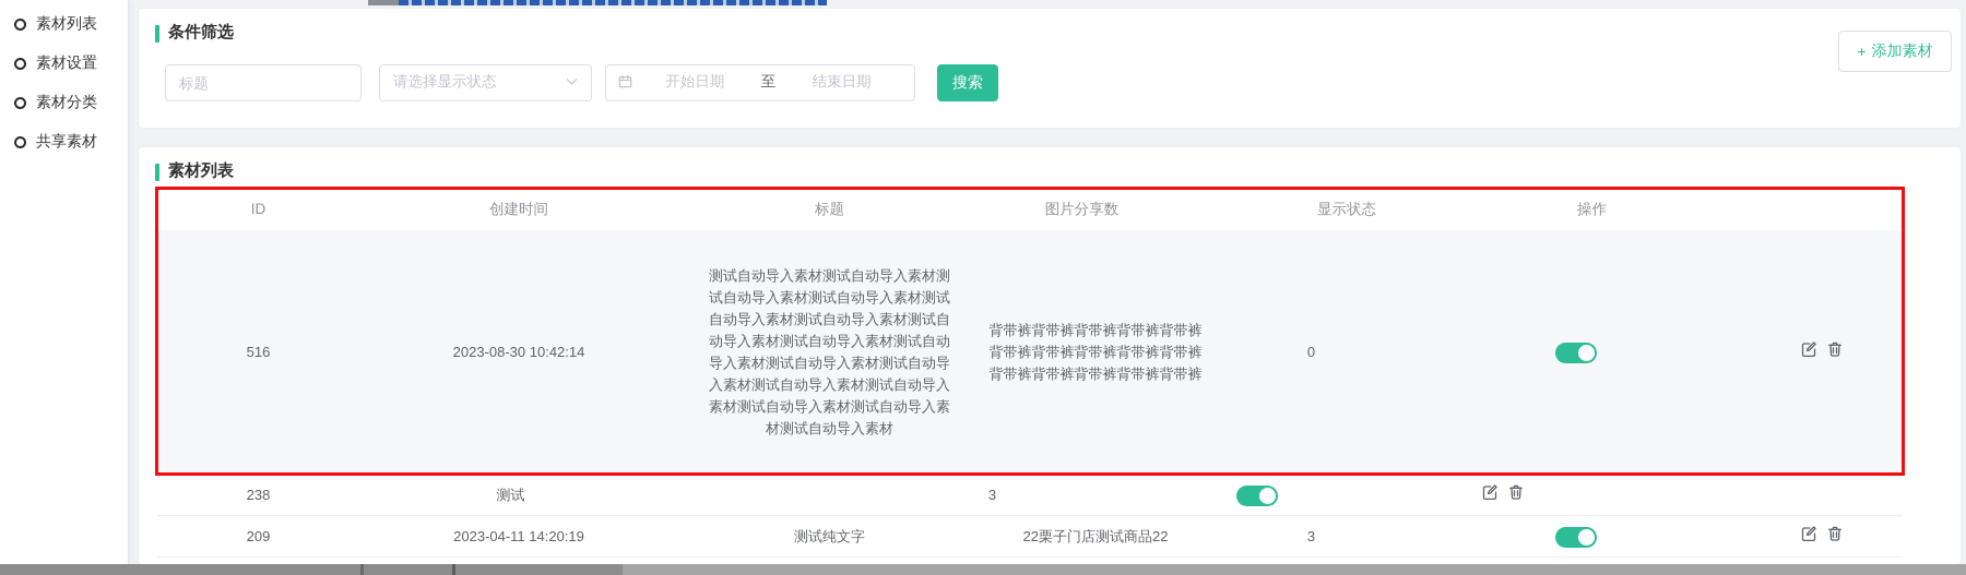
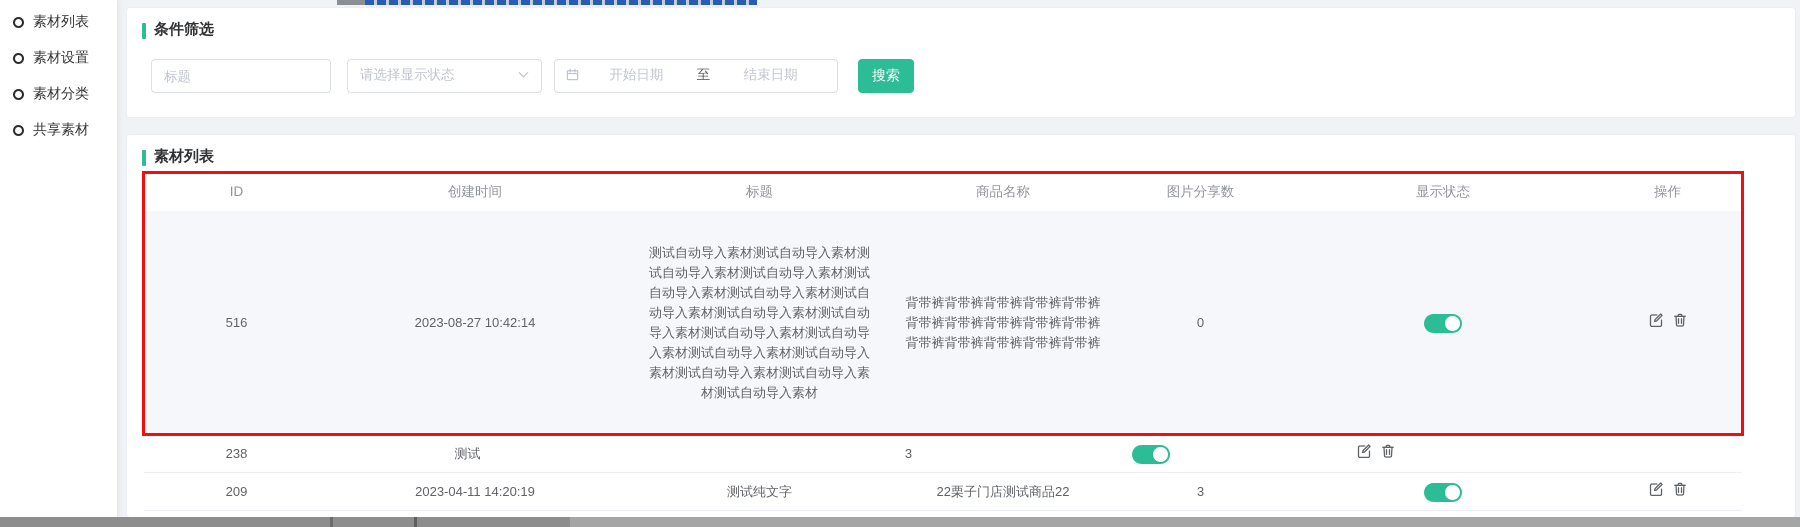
  素材列表
  素材设置
  素材分类
  共享素材
  条件筛选
  标题
  请选择显示状态
  开始日期
  至
  结束日期
  搜索
- +
- 添加素材
  素材列表
  ID
  创建时间
  标题
+ 商品名称
  图片分享数
  显示状态
  操作
  516
- 2023-08-30 10:42:14
+ 2023-08-27 10:42:14
  测试自动导入素材测试自动导入素材测试自动导入素材测试自动导入素材测试自动导入素材测试自动导入素材测试自动导入素材测试自动导入素材测试自动导入素材测试自动导入素材测试自动导入素材测试自动导入素材测试自动导入素材测试自动导入素材测试自动导入素材测试自动导入素材
  背带裤背带裤背带裤背带裤背带裤背带裤背带裤背带裤背带裤背带裤背带裤背带裤背带裤背带裤背带裤
  0
  238
  测试
  3
  209
  2023-04-11 14:20:19
  测试纯文字
  22栗子门店测试商品22
  3
